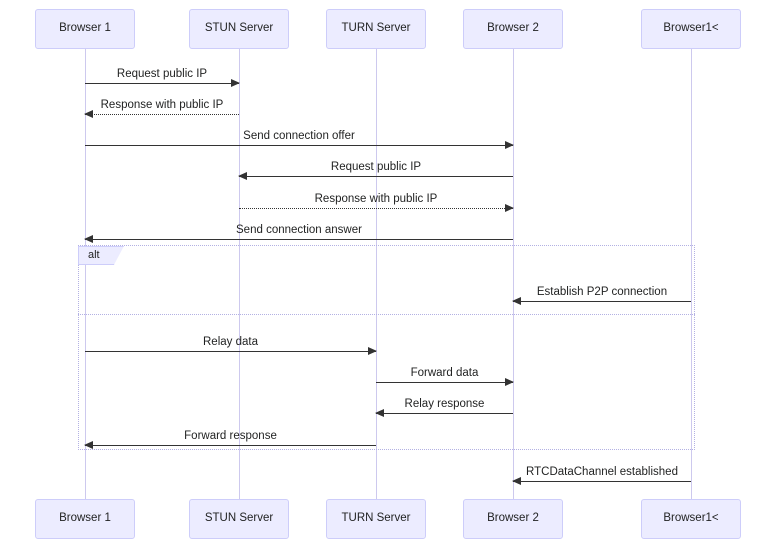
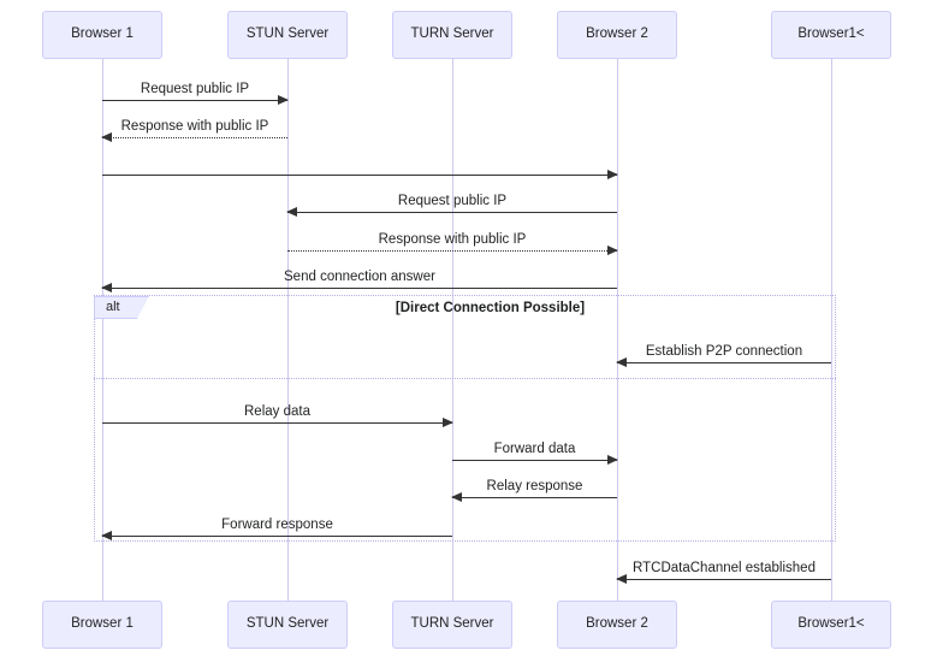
  alt
+ [Direct Connection Possible]
  Request public IP
  Response with public IP
- Send connection offer
  Request public IP
  Response with public IP
  Send connection answer
  Establish P2P connection
  Relay data
  Forward data
  Relay response
  Forward response
  RTCDataChannel established
  Browser 1
  Browser 1
  STUN Server
  STUN Server
  TURN Server
  TURN Server
  Browser 2
  Browser 2
  Browser1<
  Browser1<
